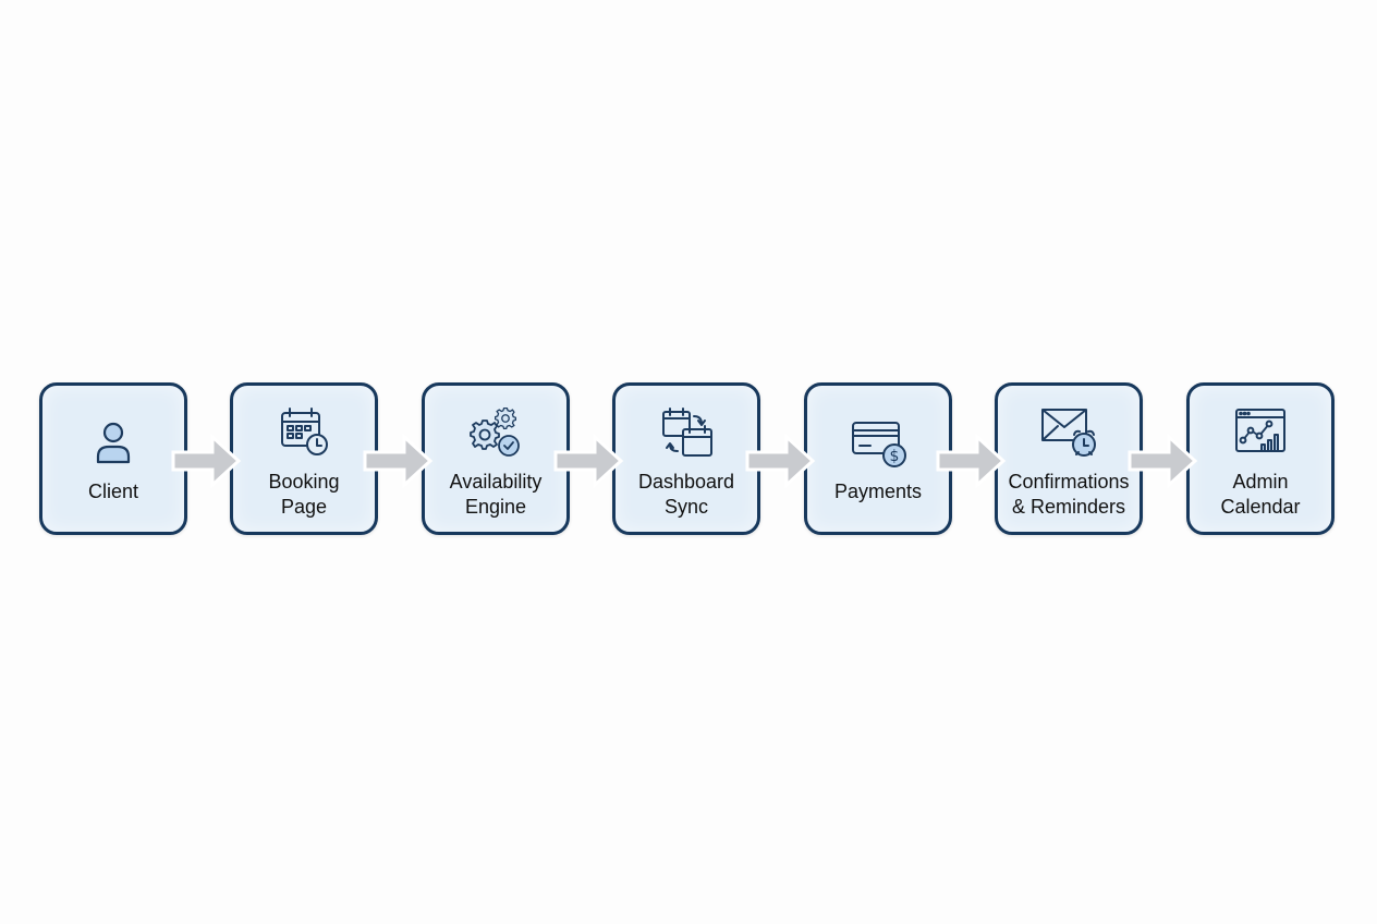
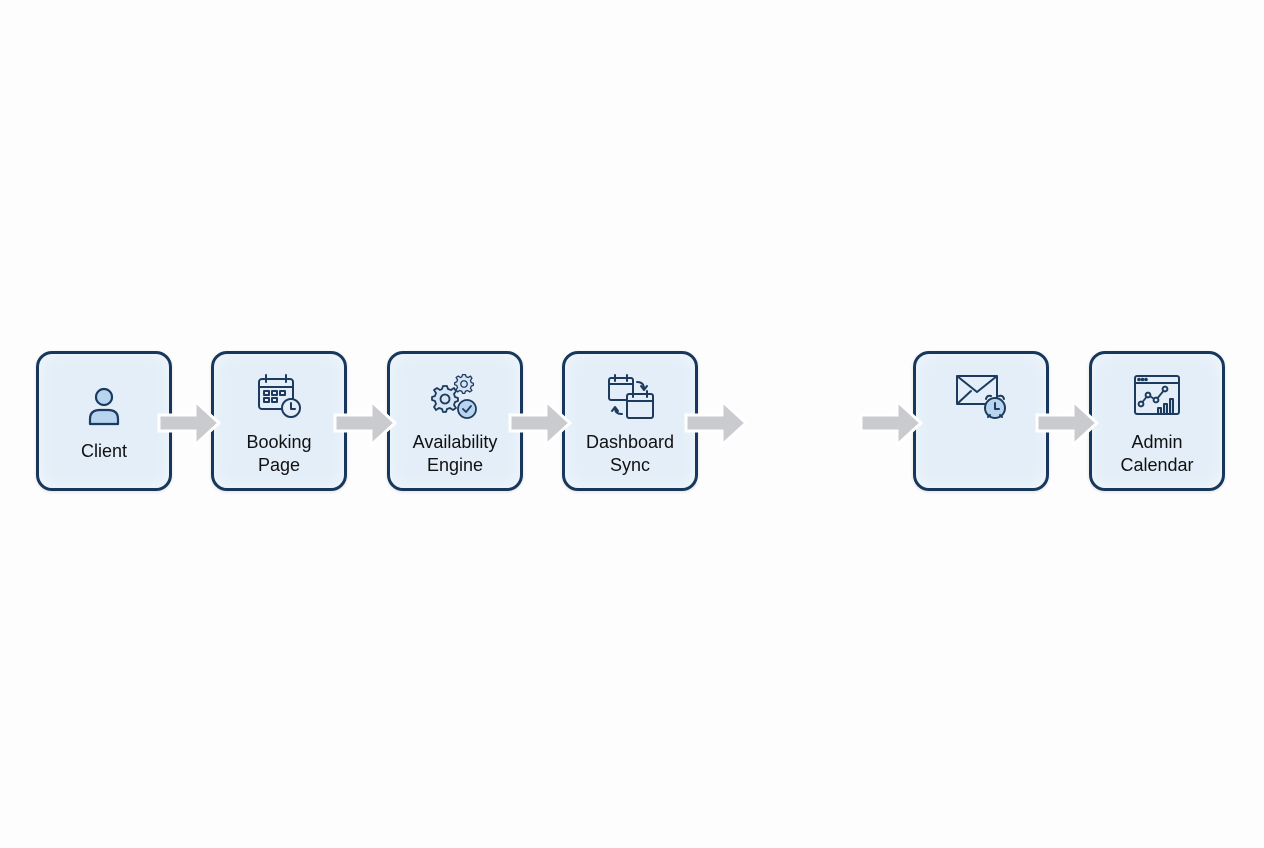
  Client
  Booking
  Page
  Availability
  Engine
  Dashboard
  Sync
- $
- Payments
- Confirmations
- & Reminders
  Admin
  Calendar
